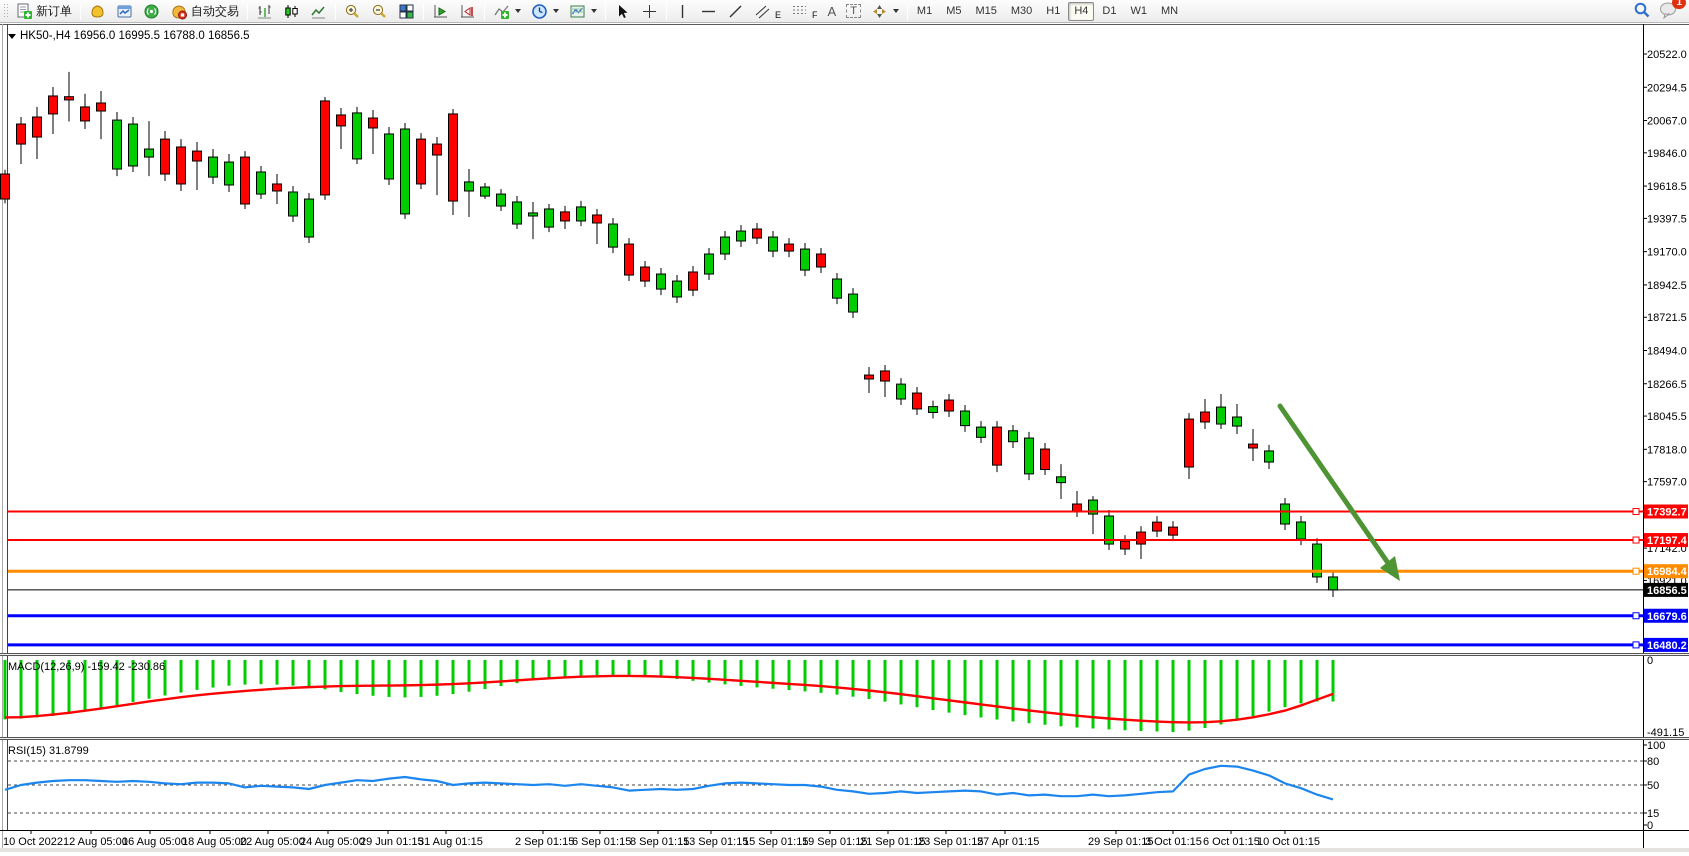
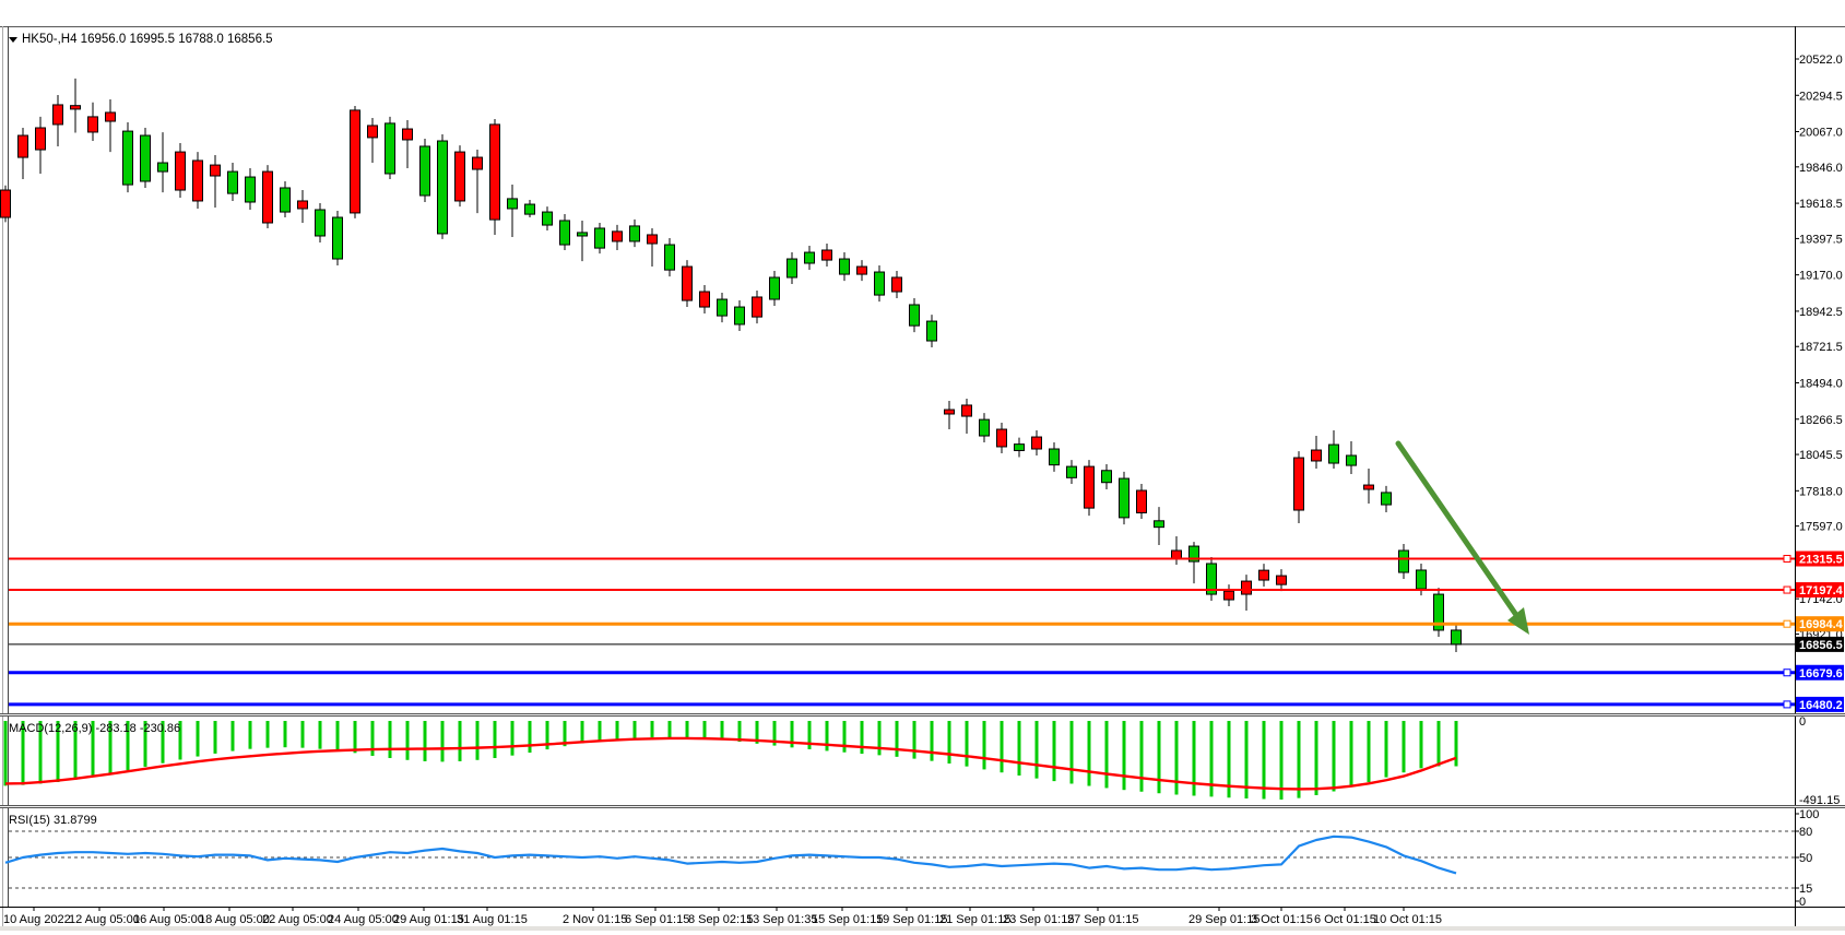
- 新订单
- 自动交易
- E
- F
- A
- T
- M1
- M5
- M15
- M30
- H1
- H4
- D1
- W1
- MN
- 1
  HK50-,H4 16956.0 16995.5 16788.0 16856.5
- MACD(12,26,9) -159.42 -230.86
+ MACD(12,26,9) -283.18 -230.86
  RSI(15) 31.8799
  0
  -491.15
  100
  80
  50
  15
  0
  20522.0
  20294.5
  20067.0
  19846.0
  19618.5
  19397.5
  19170.0
  18942.5
  18721.5
  18494.0
  18266.5
  18045.5
  17818.0
  17597.0
  17142.0
  16921.0
- 17392.7
+ 21315.5
  17197.4
  16984.4
  16856.5
  16679.6
  16480.2
- 10 Oct 2022
+ 10 Aug 2022
  12 Aug 05:00
  16 Aug 05:00
  18 Aug 05:00
  22 Aug 05:00
  24 Aug 05:00
- 29 Jun 01:15
+ 29 Aug 01:15
  31 Aug 01:15
- 2 Sep 01:15
+ 2 Nov 01:15
  6 Sep 01:15
- 8 Sep 01:15
+ 8 Sep 02:15
- 13 Sep 01:15
+ 13 Sep 01:35
  15 Sep 01:15
  19 Sep 01:15
  21 Sep 01:15
  23 Sep 01:15
- 27 Apr 01:15
+ 27 Sep 01:15
  29 Sep 01:15
  3 Oct 01:15
  6 Oct 01:15
  10 Oct 01:15
